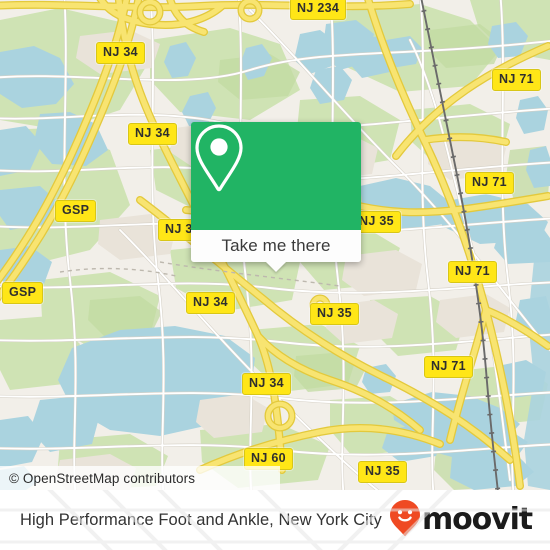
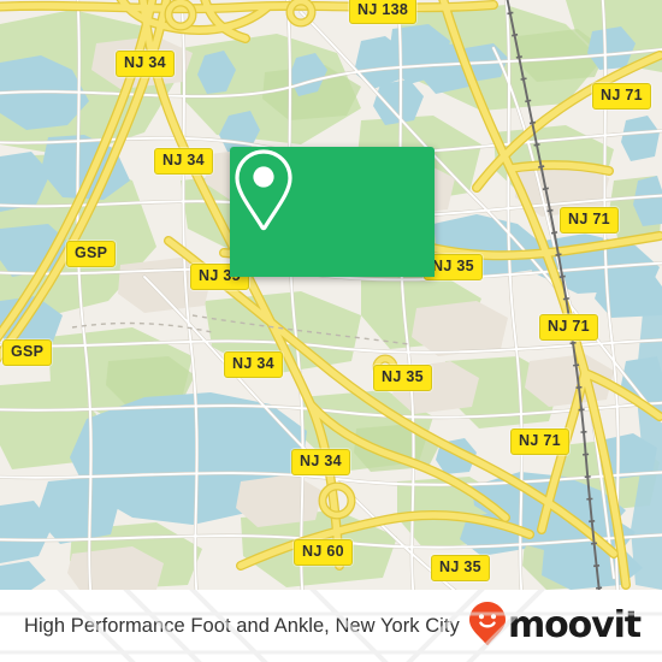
- NJ 234
+ NJ 138
  NJ 34
  NJ 71
  NJ 34
  NJ 71
  GSP
  NJ 3
  NJ 35
  NJ 71
  GSP
  NJ 34
  NJ 35
  NJ 71
  NJ 34
  NJ 60
  NJ 35
- Take me there
- © OpenStreetMap contributors
  High Performance Foot and Ankle, New York City
  moovit
